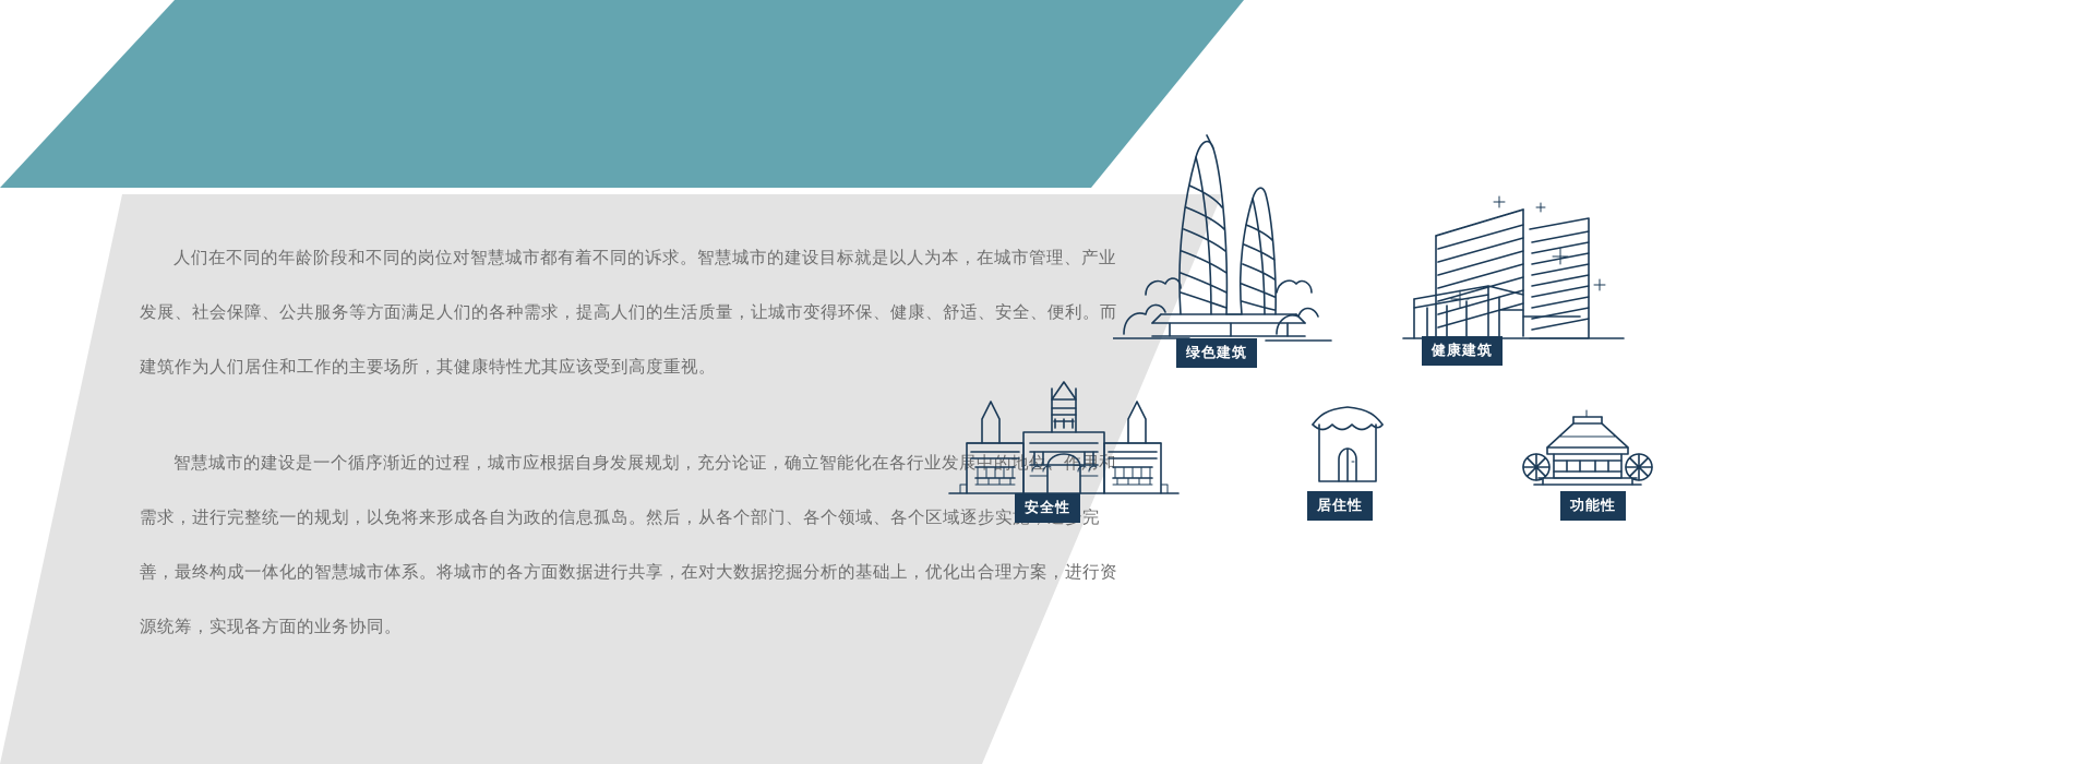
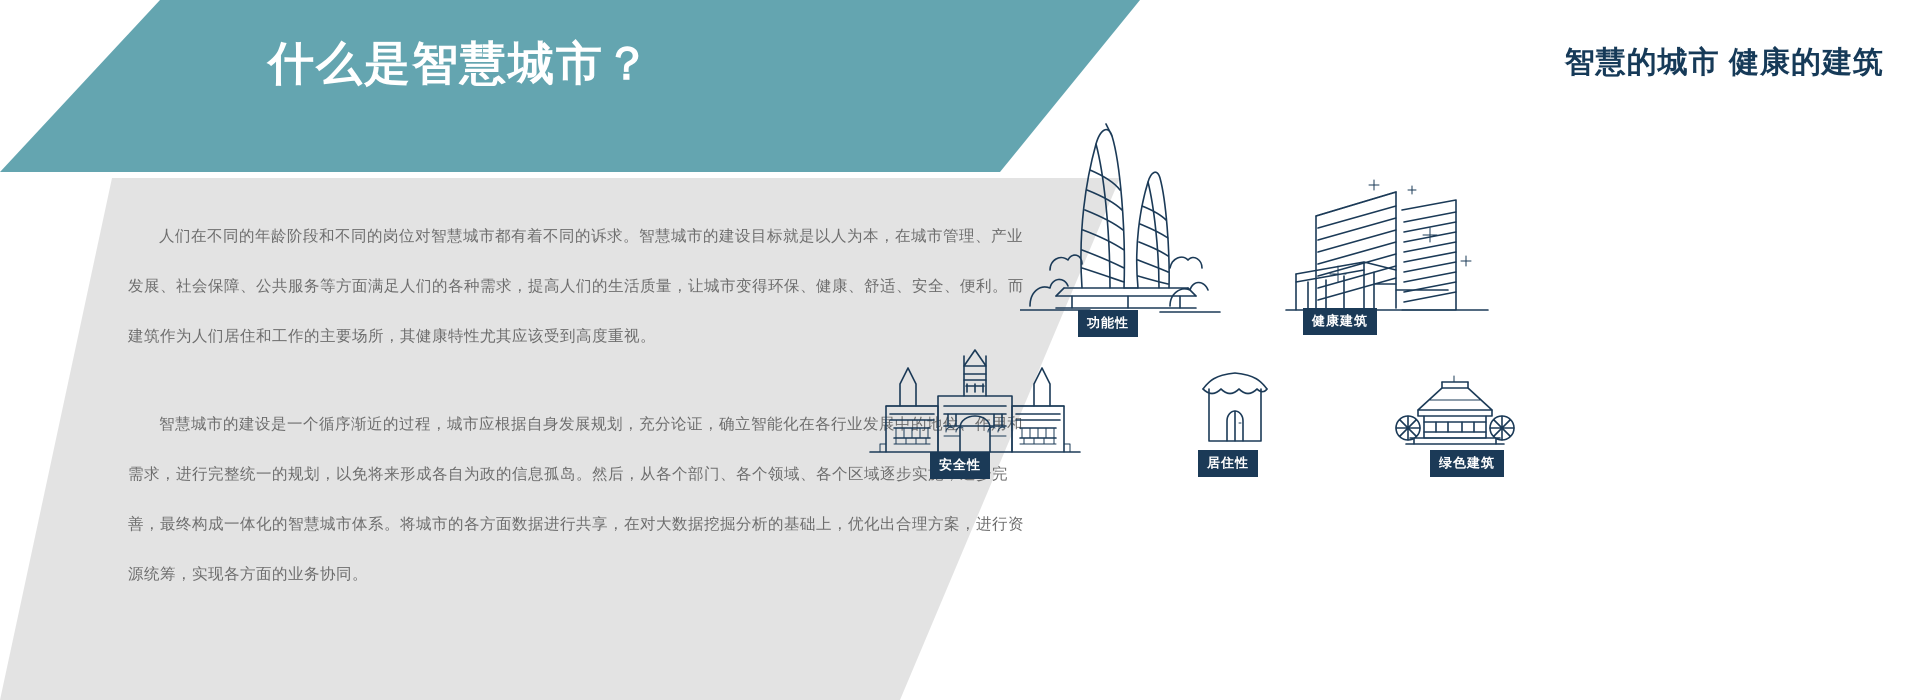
+ 什么是智慧城市？
+ 智慧的城市 健康的建筑
  人们在不同的年龄阶段和不同的岗位对智慧城市都有着不同的诉求。智慧城市的建设目标就是以人为本，在城市管理、产业发展、社会保障、公共服务等方面满足人们的各种需求，提高人们的生活质量，让城市变得环保、健康、舒适、安全、便利。而建筑作为人们居住和工作的主要场所，其健康特性尤其应该受到高度重视。
  智慧城市的建设是一个循序渐近的过程，城市应根据自身发展规划，充分论证，确立智能化在各行业发展中的地位、作用和需求，进行完整统一的规划，以免将来形成各自为政的信息孤岛。然后，从各个部门、各个领域、各个区域逐步实完善，最终构成一体化的智慧城市体系。将城市的各方面数据进行共享，在对大数据挖掘分析的基础上，优化出合理方案，进行资源统筹，实现各方面的业务协同。
- 绿色建筑
+ 功能性
  健康建筑
  安全性
  居住性
- 功能性
+ 绿色建筑
